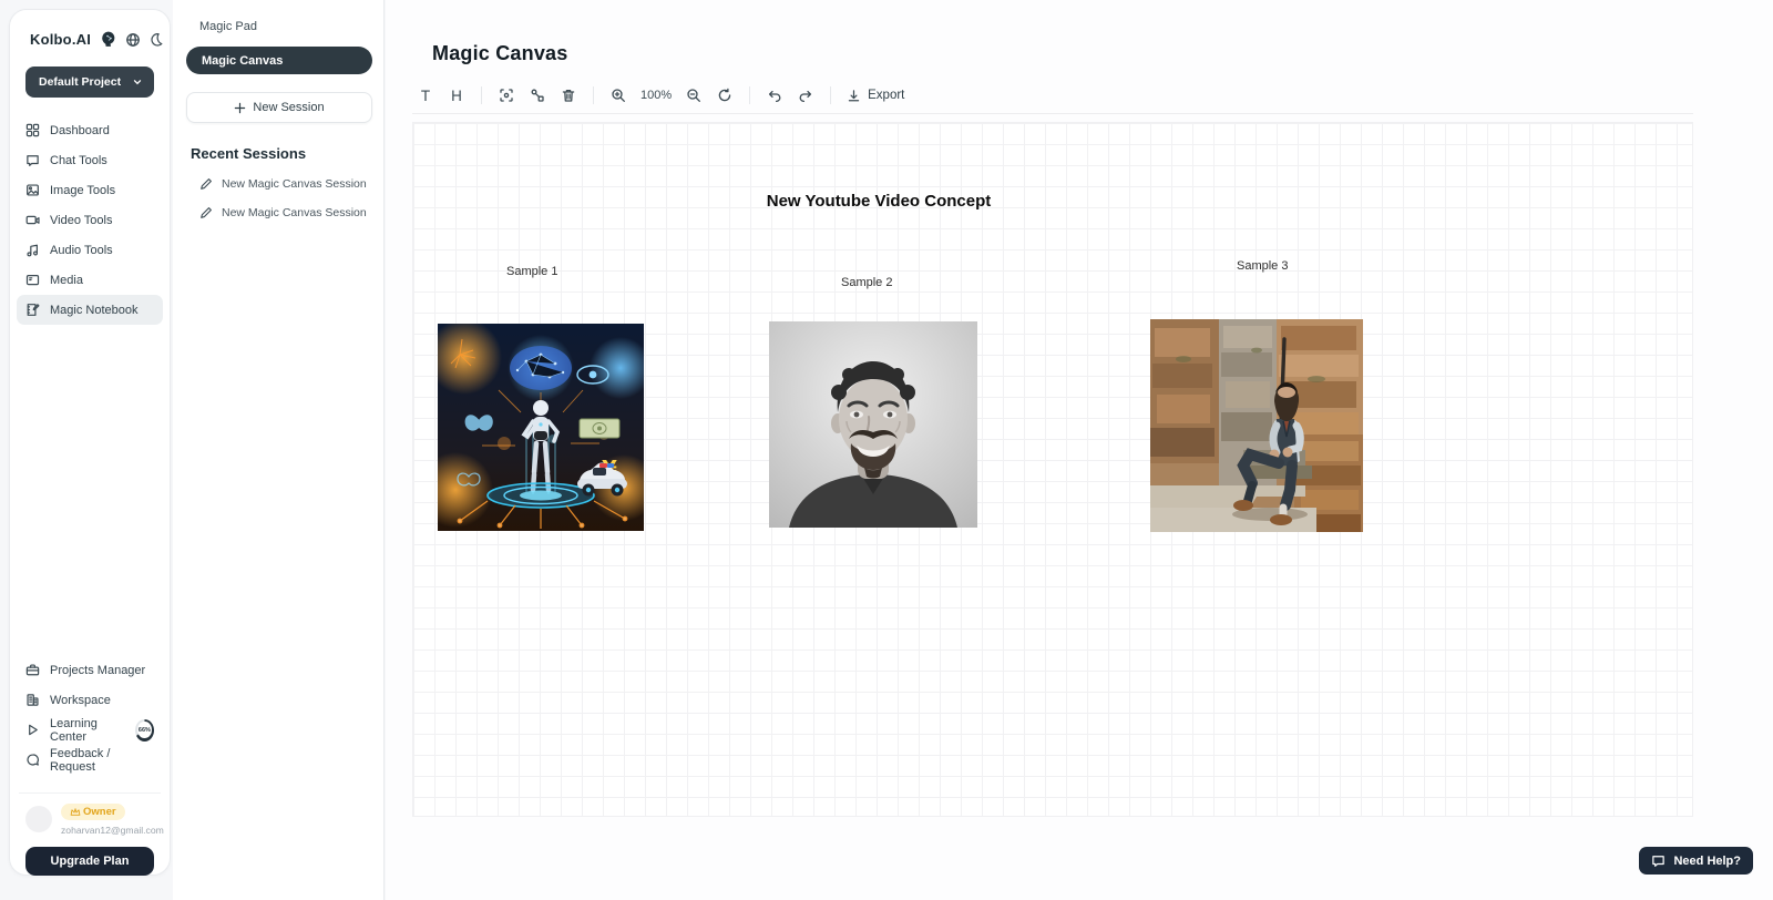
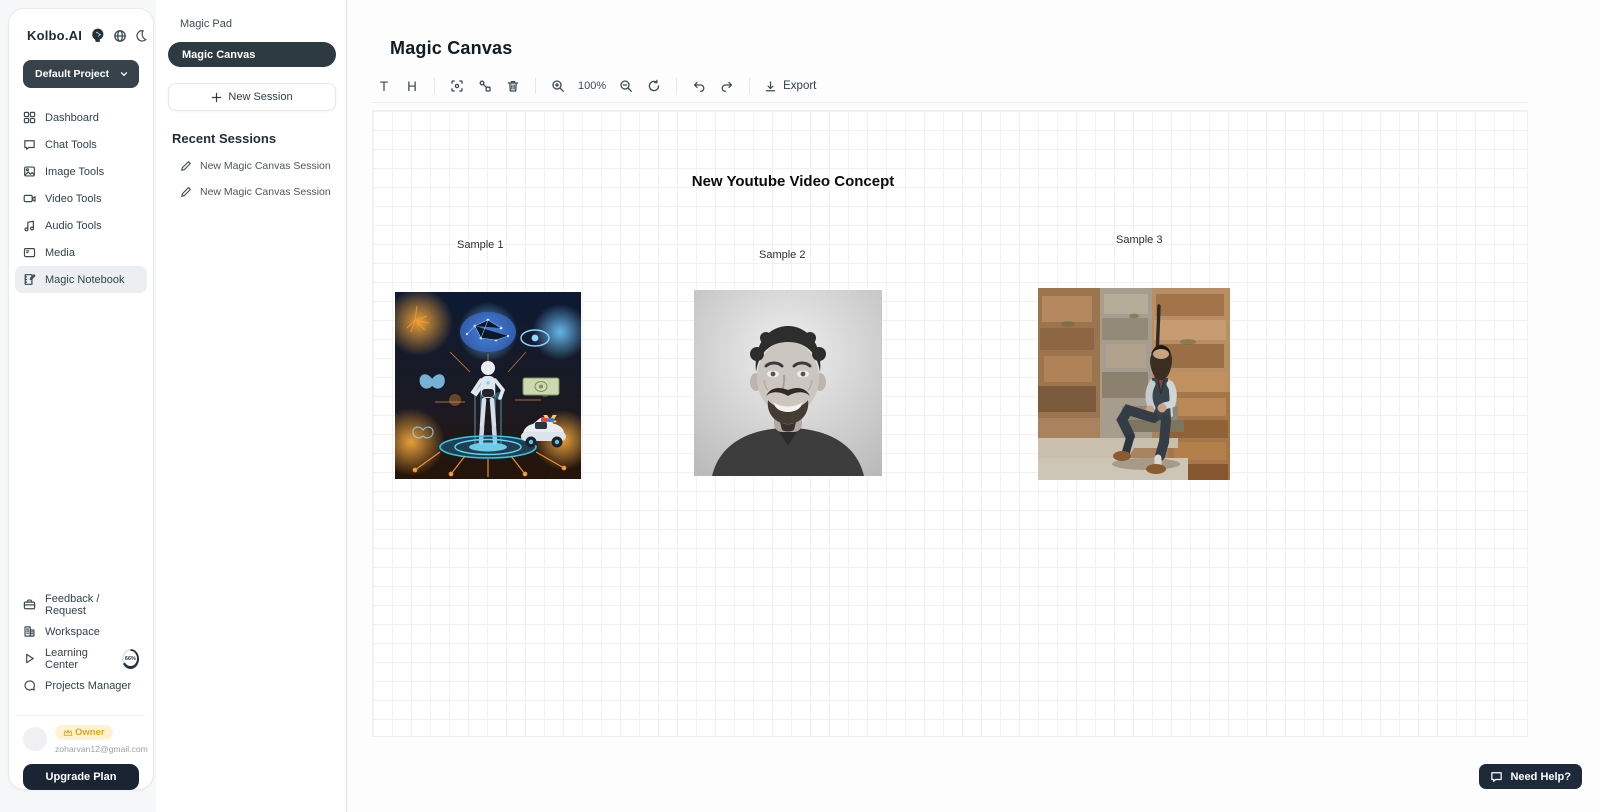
  Kolbo.AI
  Default Project
  Dashboard
  Chat Tools
  Image Tools
  Video Tools
  Audio Tools
  Media
  Magic Notebook
- Projects Manager
+ Feedback / Request
  Workspace
  Learning Center
- Feedback / Request
+ Projects Manager
  Owner
  zoharvan12@gmail.com
  Upgrade Plan
  Magic Pad
  Magic Canvas
  New Session
  Recent Sessions
  New Magic Canvas Session
  New Magic Canvas Session
  Magic Canvas
  T
  H
  100%
  Export
  New Youtube Video Concept
  Sample 1
  Sample 2
  Sample 3
  Need Help?
